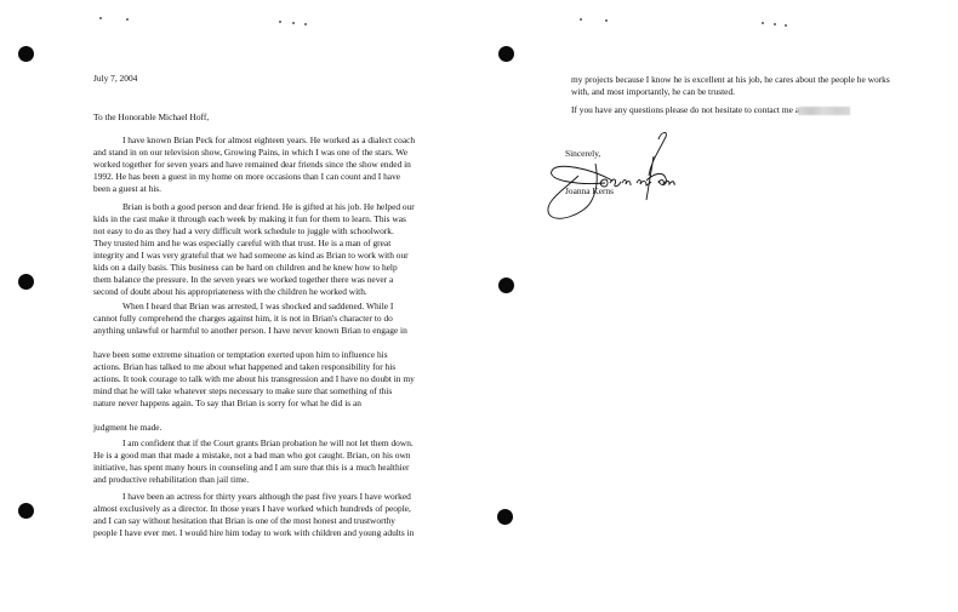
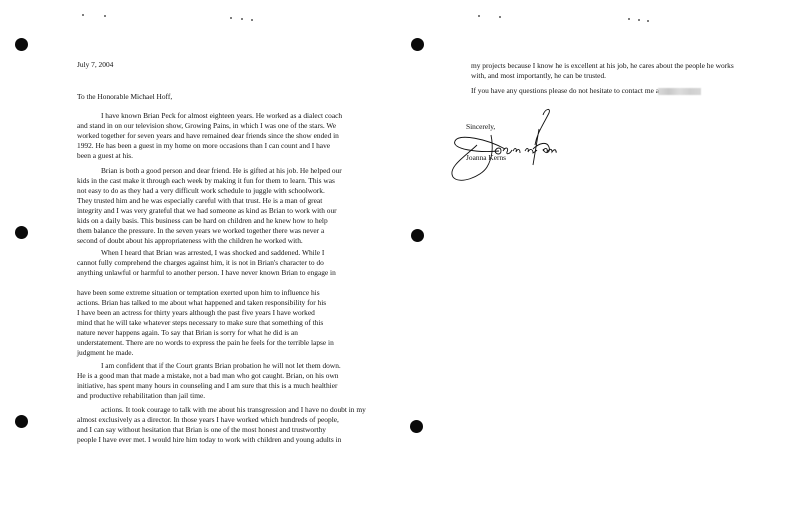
  July 7, 2004
  To the Honorable Michael Hoff,
  I have known Brian Peck for almost eighteen years. He worked as a dialect coach
  and stand in on our television show, Growing Pains, in which I was one of the stars. We
  worked together for seven years and have remained dear friends since the show ended in
  1992. He has been a guest in my home on more occasions than I can count and I have
  been a guest at his.
  Brian is both a good person and dear friend. He is gifted at his job. He helped our
  kids in the cast make it through each week by making it fun for them to learn. This was
  not easy to do as they had a very difficult work schedule to juggle with schoolwork.
  They trusted him and he was especially careful with that trust. He is a man of great
  integrity and I was very grateful that we had someone as kind as Brian to work with our
  kids on a daily basis. This business can be hard on children and he knew how to help
  them balance the pressure. In the seven years we worked together there was never a
  second of doubt about his appropriateness with the children he worked with.
  When I heard that Brian was arrested, I was shocked and saddened. While I
  cannot fully comprehend the charges against him, it is not in Brian's character to do
  anything unlawful or harmful to another person. I have never known Brian to engage in
  have been some extreme situation or temptation exerted upon him to influence his
  actions. Brian has talked to me about what happened and taken responsibility for his
- actions. It took courage to talk with me about his transgression and I have no doubt in my
+ I have been an actress for thirty years although the past five years I have worked
  mind that he will take whatever steps necessary to make sure that something of this
  nature never happens again. To say that Brian is sorry for what he did is an
+ understatement. There are no words to express the pain he feels for the terrible lapse in
  judgment he made.
  I am confident that if the Court grants Brian probation he will not let them down.
  He is a good man that made a mistake, not a bad man who got caught. Brian, on his own
  initiative, has spent many hours in counseling and I am sure that this is a much healthier
  and productive rehabilitation than jail time.
- I have been an actress for thirty years although the past five years I have worked
+ actions. It took courage to talk with me about his transgression and I have no doubt in my
  almost exclusively as a director. In those years I have worked which hundreds of people,
  and I can say without hesitation that Brian is one of the most honest and trustworthy
  people I have ever met. I would hire him today to work with children and young adults in
  my projects because I know he is excellent at his job, he cares about the people he works
  with, and most importantly, he can be trusted.
  If you have any questions please do not hesitate to contact me
  Sincerely,
  Joanna Kerns
